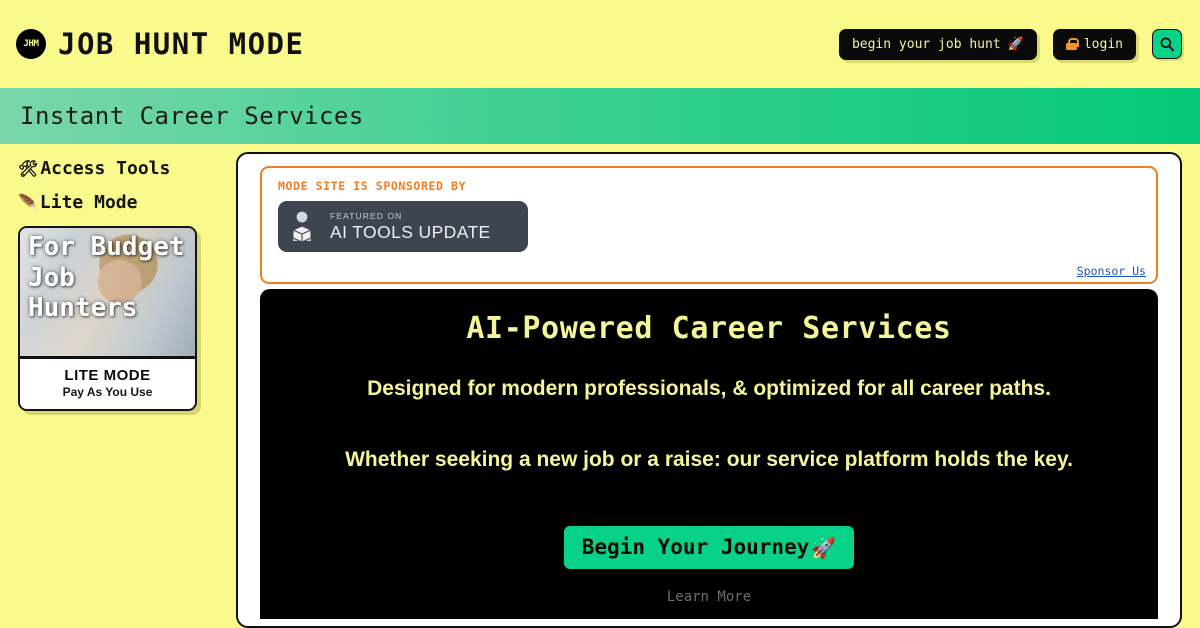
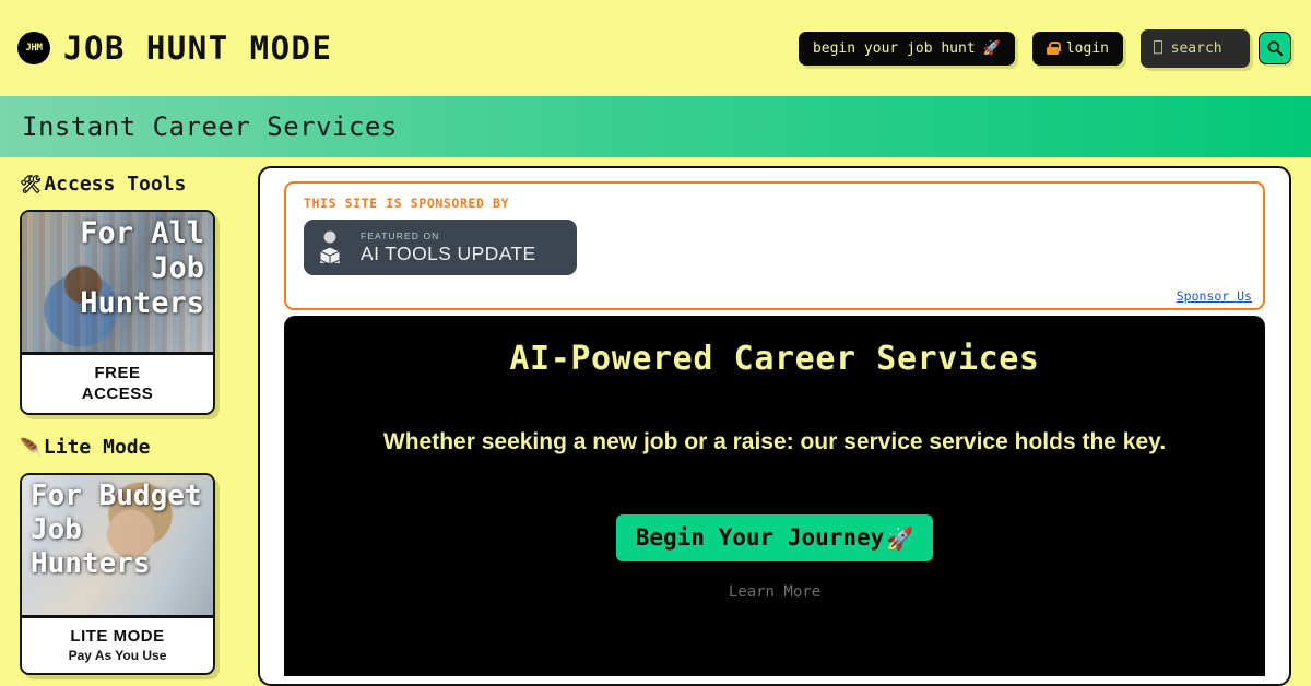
  JHM
  JOB HUNT MODE
  begin your job hunt
  🚀
  login
+ ⎕ search
  Instant Career Services
  🛠
  Access Tools
+ For All Job Hunters
+ FREE
+ ACCESS
  🪶
  Lite Mode
  For Budget Job Hunters
  LITE MODE
  Pay As You Use
- MODE SITE IS SPONSORED BY
+ THIS SITE IS SPONSORED BY
  FEATURED ON
  AI TOOLS UPDATE
  Sponsor Us
  AI-Powered Career Services
- Designed for modern professionals, & optimized for all career paths.
- Whether seeking a new job or a raise: our service platform holds the key.
+ Whether seeking a new job or a raise: our service service holds the key.
  Begin Your Journey
  🚀
  Learn More
